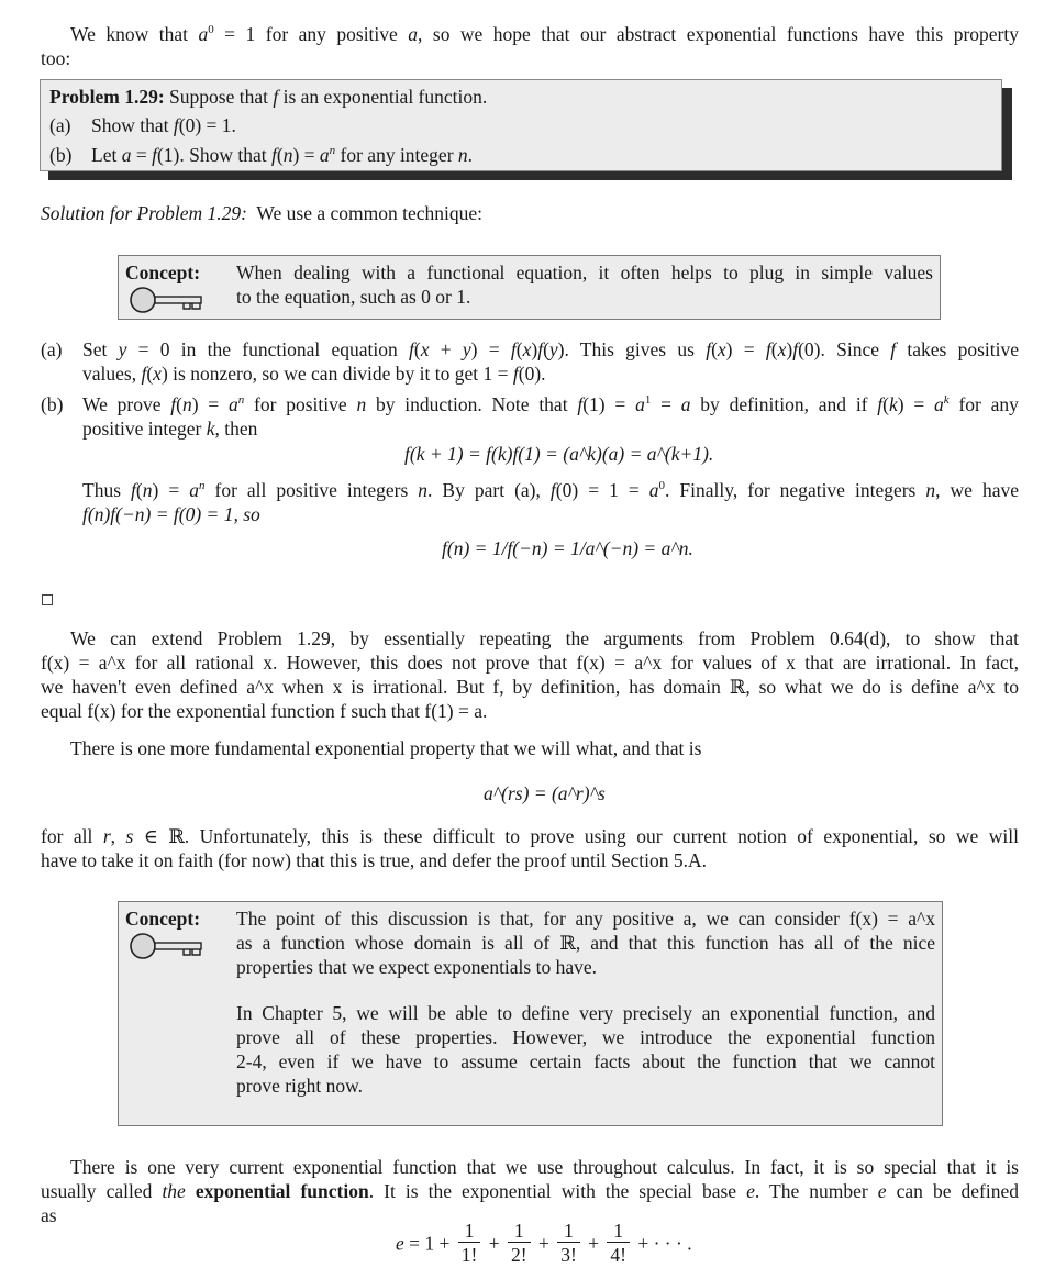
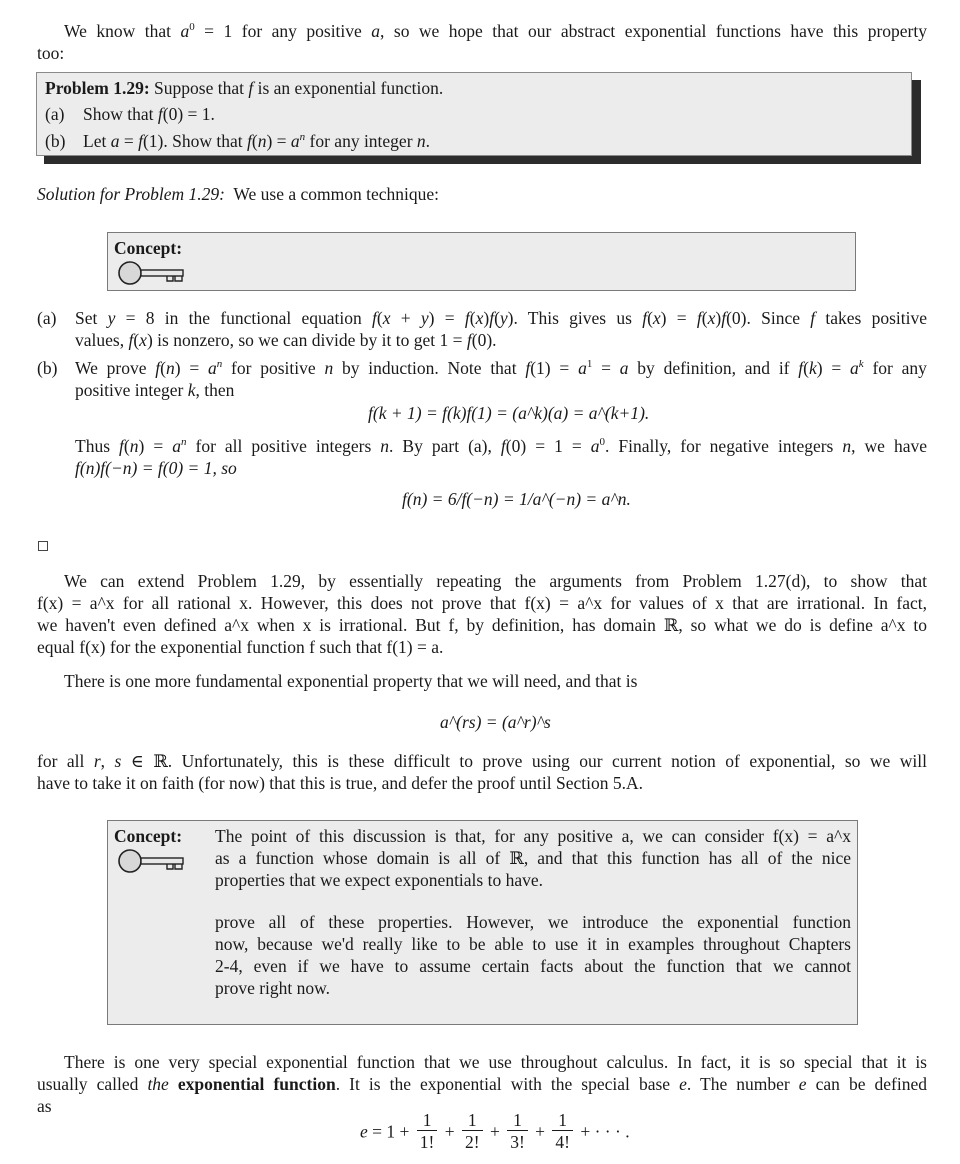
  We know that a0 = 1 for any positive a, so we hope that our abstract exponential functions have this property
  too:
  Problem 1.29: Suppose that f is an exponential function.
  (a) Show that f(0) = 1.
  (b) Let a = f(1). Show that f(n) = an for any integer n.
  Solution for Problem 1.29: We use a common technique:
  Concept:
- When dealing with a functional equation, it often helps to plug in simple values
- to the equation, such as 0 or 1.
  (a)
- Set y = 0 in the functional equation f(x + y) = f(x)f(y). This gives us f(x) = f(x)f(0). Since f takes positive
+ Set y = 8 in the functional equation f(x + y) = f(x)f(y). This gives us f(x) = f(x)f(0). Since f takes positive
  values, f(x) is nonzero, so we can divide by it to get 1 = f(0).
  (b)
  We prove f(n) = an for positive n by induction. Note that f(1) = a1 = a by definition, and if f(k) = ak for any
  positive integer k, then
  f(k + 1) = f(k)f(1) = (a^k)(a) = a^(k+1).
  Thus f(n) = an for all positive integers n. By part (a), f(0) = 1 = a0. Finally, for negative integers n, we have
  f(n)f(−n) = f(0) = 1, so
- f(n) = 1/f(−n) = 1/a^(−n) = a^n.
+ f(n) = 6/f(−n) = 1/a^(−n) = a^n.
- We can extend Problem 1.29, by essentially repeating the arguments from Problem 0.64(d), to show that
+ We can extend Problem 1.29, by essentially repeating the arguments from Problem 1.27(d), to show that
  f(x) = a^x for all rational x. However, this does not prove that f(x) = a^x for values of x that are irrational. In fact,
  we haven't even defined a^x when x is irrational. But f, by definition, has domain ℝ, so what we do is define a^x to
  equal f(x) for the exponential function f such that f(1) = a.
- There is one more fundamental exponential property that we will what, and that is
+ There is one more fundamental exponential property that we will need, and that is
  a^(rs) = (a^r)^s
  for all r, s ∈ ℝ. Unfortunately, this is these difficult to prove using our current notion of exponential, so we will
  have to take it on faith (for now) that this is true, and defer the proof until Section 5.A.
  Concept:
  The point of this discussion is that, for any positive a, we can consider f(x) = a^x
  as a function whose domain is all of ℝ, and that this function has all of the nice
  properties that we expect exponentials to have.
- In Chapter 5, we will be able to define very precisely an exponential function, and
  prove all of these properties. However, we introduce the exponential function
+ now, because we'd really like to be able to use it in examples throughout Chapters
  2-4, even if we have to assume certain facts about the function that we cannot
  prove right now.
- There is one very current exponential function that we use throughout calculus. In fact, it is so special that it is
+ There is one very special exponential function that we use throughout calculus. In fact, it is so special that it is
  usually called the exponential function. It is the exponential with the special base e. The number e can be defined
  as
  e = 1 +
  1
  1!
  +
  1
  2!
  +
  1
  3!
  +
  1
  4!
  + · · · .
